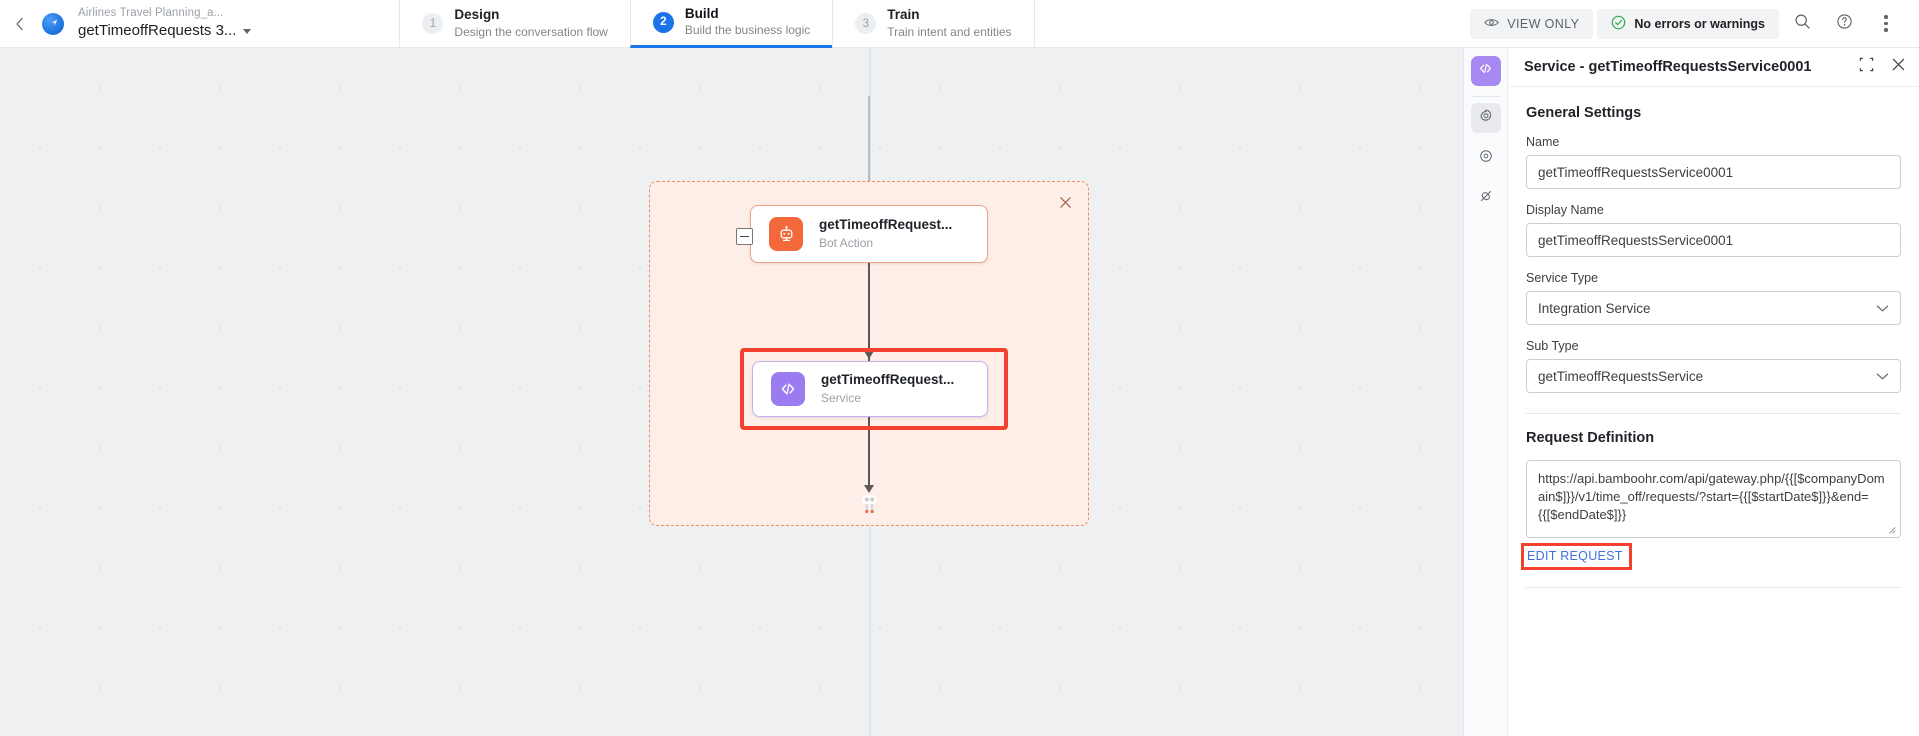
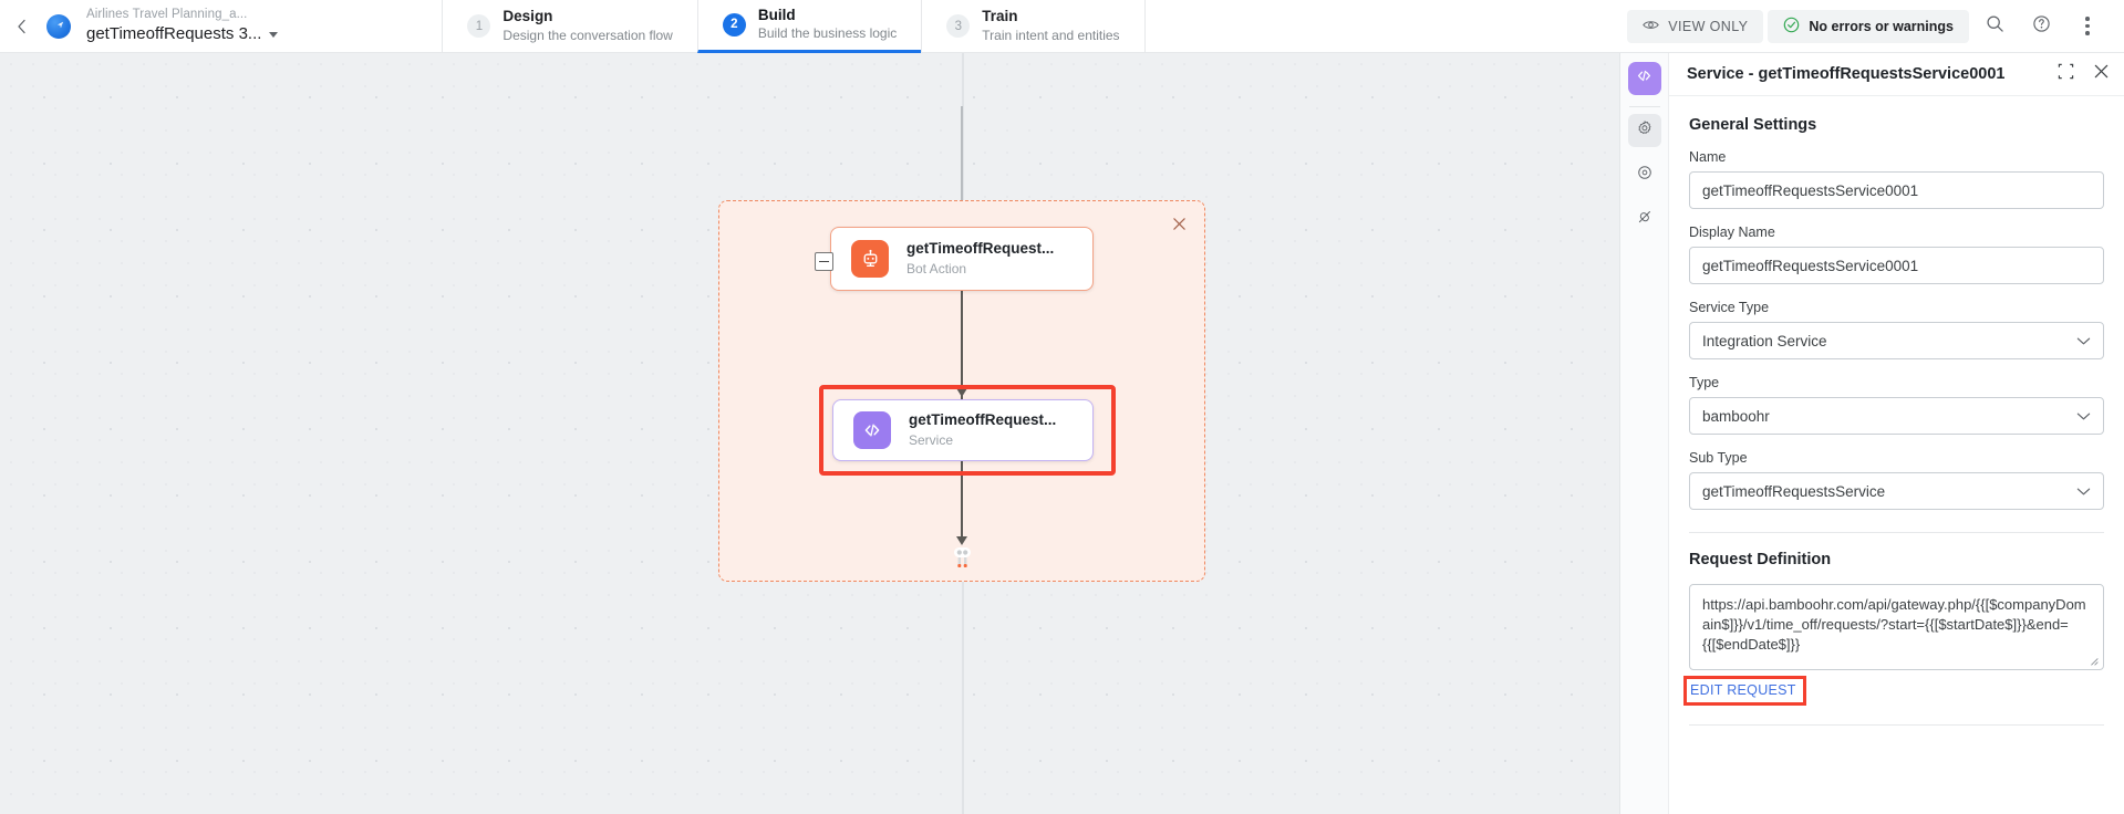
  Airlines Travel Planning_a...
  getTimeoffRequests 3...
  1
  Design
  Design the conversation flow
  2
  Build
  Build the business logic
  3
  Train
  Train intent and entities
  VIEW ONLY
  No errors or warnings
  getTimeoffRequest...
  Bot Action
  getTimeoffRequest...
  Service
  Service - getTimeoffRequestsService0001
  General Settings
  Name
  getTimeoffRequestsService0001
  Display Name
  getTimeoffRequestsService0001
  Service Type
  Integration Service
+ Type
+ bamboohr
  Sub Type
  getTimeoffRequestsService
  Request Definition
  https://api.bamboohr.com/api/gateway.php/{{[$companyDomain$]}}/v1/time_off/requests/?start={{[$startDate$]}}&end={{[$endDate$]}}
  EDIT REQUEST
